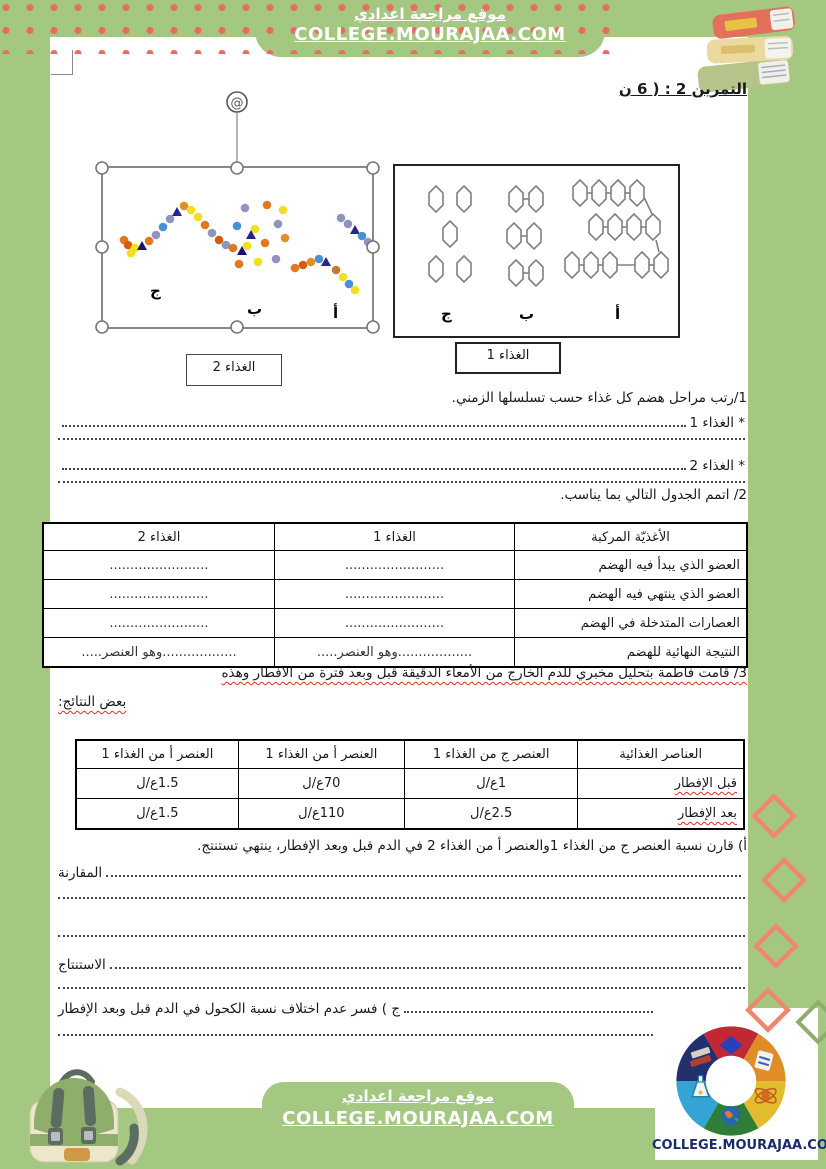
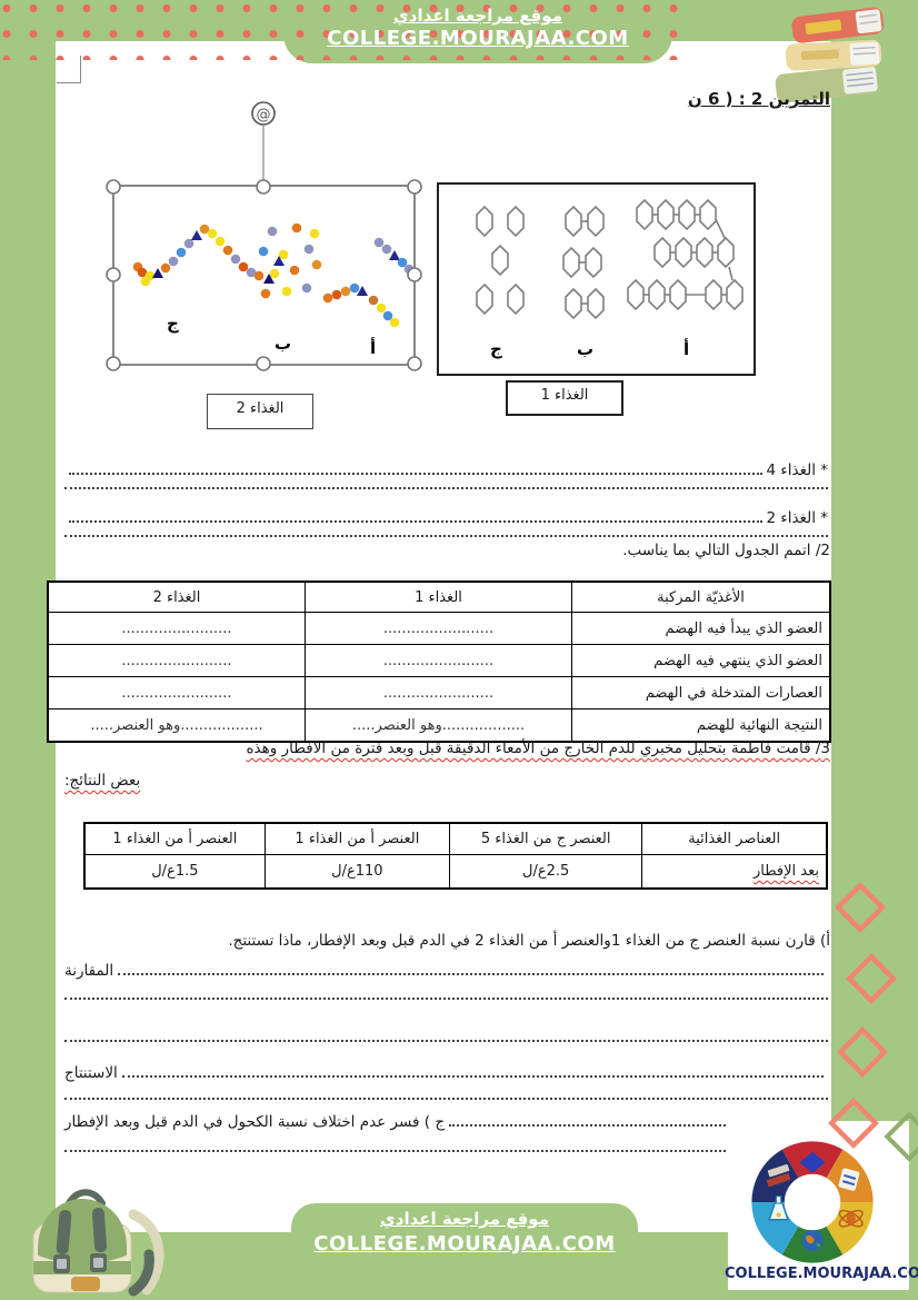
  موقع مراجعة اعدادي
  COLLEGE.MOURAJAA.COM
  التمرين 2 : ( 6 ن
  @
  ج
  ب
  أ
  ج
  ب
  أ
  الغذاء 1
  الغذاء 2
- 1/رتب مراحل هضم كل غذاء حسب تسلسلها الزمني.
- * الغذاء 1
+ * الغذاء 4
  * الغذاء 2
  2/ اتمم الجدول التالي بما يناسب.
  الأغذيّة المركبة	الغذاء 1	الغذاء 2
  العضو الذي يبدأ فيه الهضم	........................	........................
  العضو الذي ينتهي فيه الهضم	........................	........................
  العصارات المتدخلة في الهضم	........................	........................
  النتيجة النهائية للهضم	..................وهو العنصر.....	..................وهو العنصر.....
  3/ قامت فاطمة بتحليل مخبري للدم الخارج من الأمعاء الدقيقة قبل وبعد فترة من الافطار وهذه
  بعض النتائج:
- العناصر الغذائية	العنصر ج من الغذاء 1	العنصر أ من الغذاء 1	العنصر أ من الغذاء 1
+ العناصر الغذائية	العنصر ج من الغذاء 5	العنصر أ من الغذاء 1	العنصر أ من الغذاء 1
- قبل الإفطار	1ع/ل	70ع/ل	1.5ع/ل
  بعد الإفطار	2.5ع/ل	110ع/ل	1.5ع/ل
- أ) قارن نسبة العنصر ج من الغذاء 1والعنصر أ من الغذاء 2 في الدم قبل وبعد الإفطار، ينتهي تستنتج.
+ أ) قارن نسبة العنصر ج من الغذاء 1والعنصر أ من الغذاء 2 في الدم قبل وبعد الإفطار، ماذا تستنتج.
  المقارنة
  الاستنتاج
  ج ) فسر عدم اختلاف نسبة الكحول في الدم قبل وبعد الإفطار
  موقع مراجعة اعدادي
  COLLEGE.MOURAJAA.COM
  COLLEGE.MOURAJAA.CO
